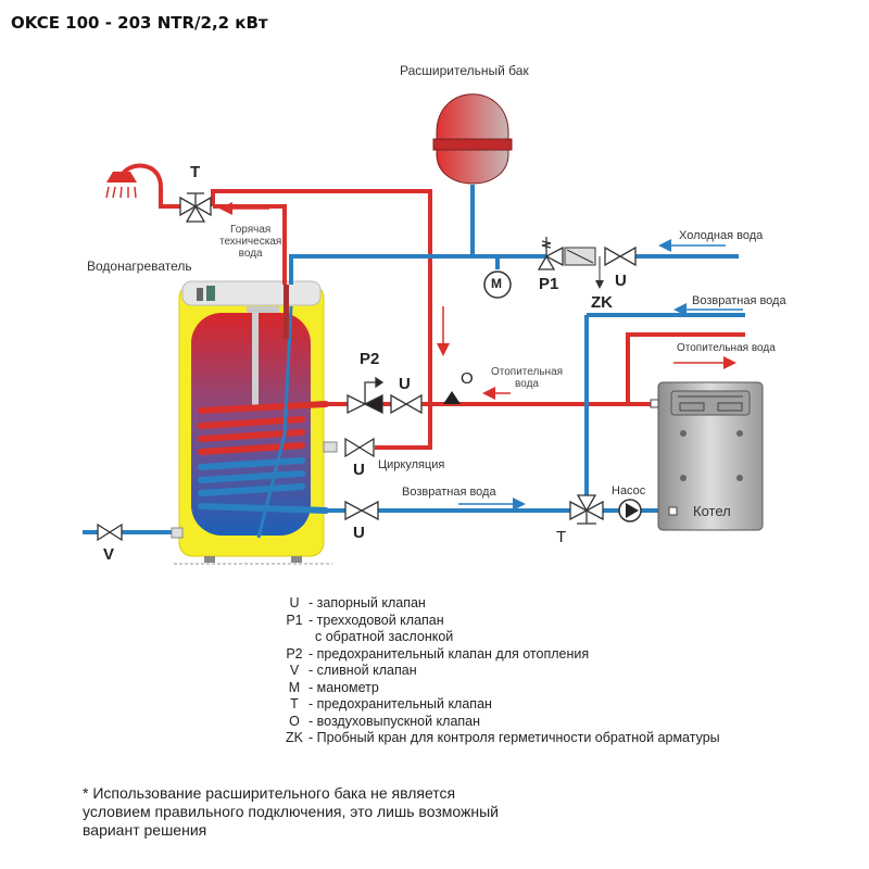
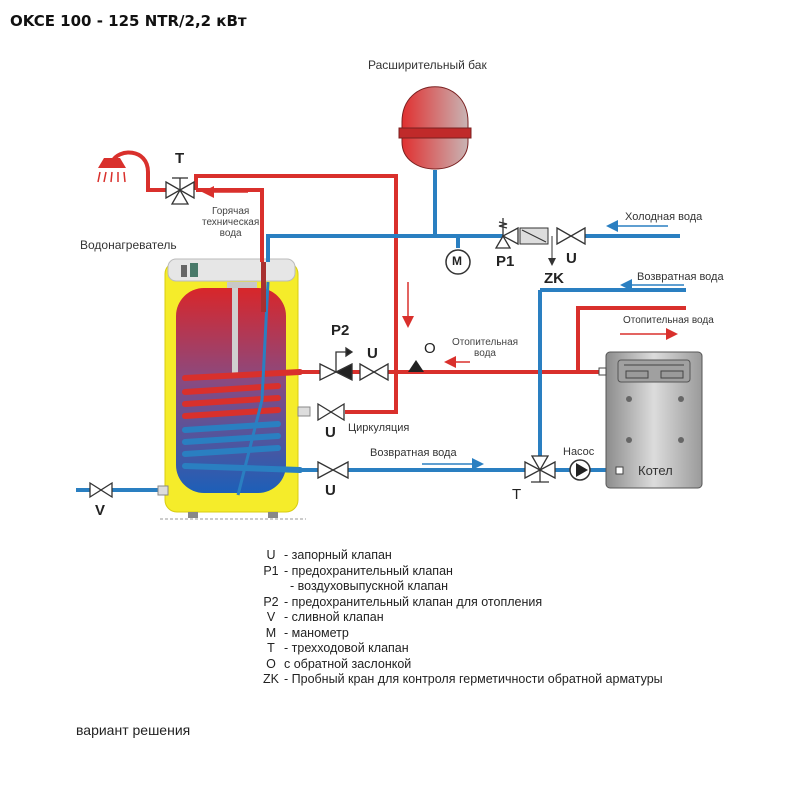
- OKCE 100 - 203 NTR/2,2 кВт
+ OKCE 100 - 125 NTR/2,2 кВт
  Расширительный бак
  Водонагреватель
  Горячая
  техническая
  вода
  Холодная вода
  Возвратная вода
  Отопительная вода
  Отопительная
  вода
  Циркуляция
  Возвратная вода
  Насос
  Котел
  T
  P1
  U
  ZK
  M
  P2
  U
  O
  U
  U
  T
  V
  U - запорный клапан
- P1 - трехходовой клапан
+ P1 - предохранительный клапан
- с обратной заслонкой
+ - воздуховыпускной клапан
  P2 - предохранительный клапан для отопления
  V - сливной клапан
  M - манометр
- T - предохранительный клапан
+ T - трехходовой клапан
- O - воздуховыпускной клапан
+ O с обратной заслонкой
  ZK - Пробный кран для контроля герметичности обратной арматуры
- * Использование расширительного бака не является
- условием правильного подключения, это лишь возможный
  вариант решения
